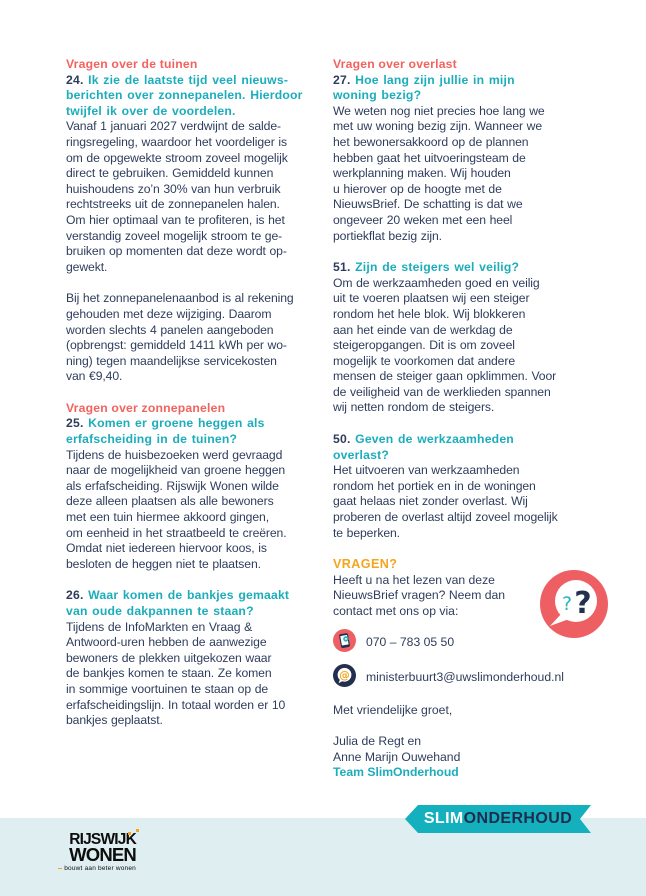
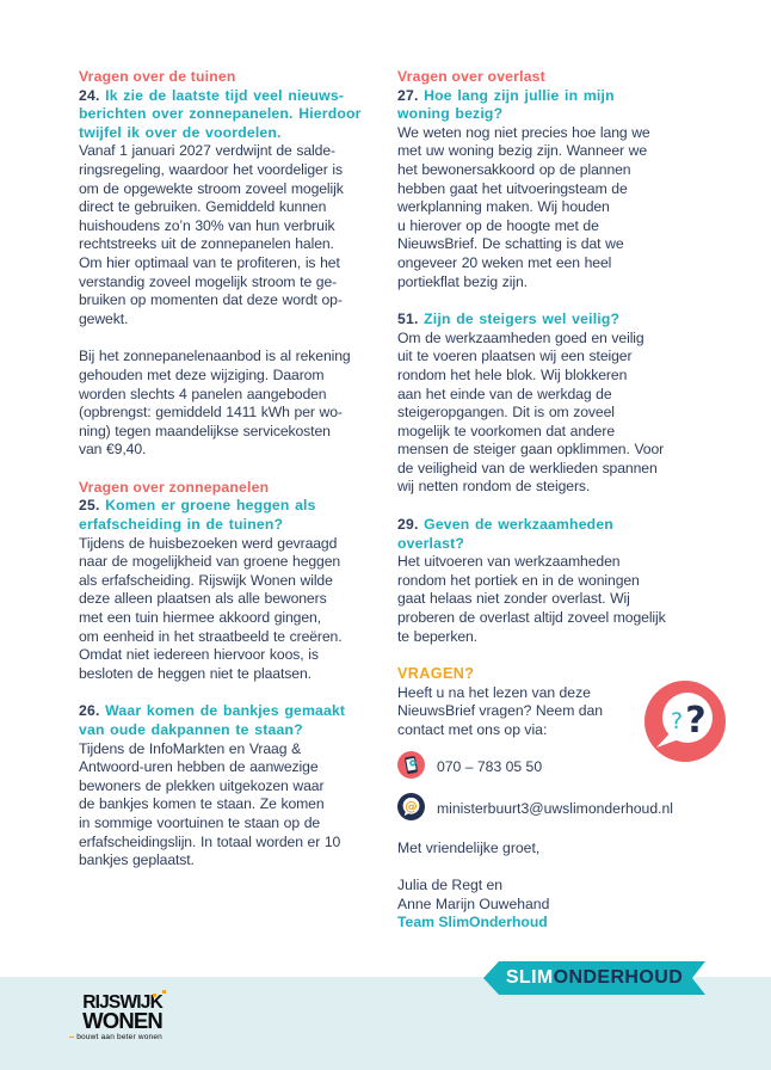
  Vragen over de tuinen
  24. Ik zie de laatste tijd veel nieuws-
  berichten over zonnepanelen. Hierdoor
  twijfel ik over de voordelen.
  Vanaf 1 januari 2027 verdwijnt de salde-
  ringsregeling, waardoor het voordeliger is
  om de opgewekte stroom zoveel mogelijk
  direct te gebruiken. Gemiddeld kunnen
  huishoudens zo’n 30% van hun verbruik
  rechtstreeks uit de zonnepanelen halen.
  Om hier optimaal van te profiteren, is het
  verstandig zoveel mogelijk stroom te ge-
  bruiken op momenten dat deze wordt op-
  gewekt.
  Bij het zonnepanelenaanbod is al rekening
  gehouden met deze wijziging. Daarom
  worden slechts 4 panelen aangeboden
  (opbrengst: gemiddeld 1411 kWh per wo-
  ning) tegen maandelijkse servicekosten
  van €9,40.
  Vragen over zonnepanelen
  25. Komen er groene heggen als
  erfafscheiding in de tuinen?
  Tijdens de huisbezoeken werd gevraagd
  naar de mogelijkheid van groene heggen
  als erfafscheiding. Rijswijk Wonen wilde
  deze alleen plaatsen als alle bewoners
  met een tuin hiermee akkoord gingen,
  om eenheid in het straatbeeld te creëren.
  Omdat niet iedereen hiervoor koos, is
  besloten de heggen niet te plaatsen.
  26. Waar komen de bankjes gemaakt
  van oude dakpannen te staan?
  Tijdens de InfoMarkten en Vraag &
  Antwoord-uren hebben de aanwezige
  bewoners de plekken uitgekozen waar
  de bankjes komen te staan. Ze komen
  in sommige voortuinen te staan op de
  erfafscheidingslijn. In totaal worden er 10
  bankjes geplaatst.
  Vragen over overlast
  27. Hoe lang zijn jullie in mijn
  woning bezig?
  We weten nog niet precies hoe lang we
  met uw woning bezig zijn. Wanneer we
  het bewonersakkoord op de plannen
  hebben gaat het uitvoeringsteam de
  werkplanning maken. Wij houden
  u hierover op de hoogte met de
  NieuwsBrief. De schatting is dat we
  ongeveer 20 weken met een heel
  portiekflat bezig zijn.
  51. Zijn de steigers wel veilig?
  Om de werkzaamheden goed en veilig
  uit te voeren plaatsen wij een steiger
  rondom het hele blok. Wij blokkeren
  aan het einde van de werkdag de
  steigeropgangen. Dit is om zoveel
  mogelijk te voorkomen dat andere
  mensen de steiger gaan opklimmen. Voor
  de veiligheid van de werklieden spannen
  wij netten rondom de steigers.
- 50. Geven de werkzaamheden
+ 29. Geven de werkzaamheden
  overlast?
  Het uitvoeren van werkzaamheden
  rondom het portiek en in de woningen
  gaat helaas niet zonder overlast. Wij
  proberen de overlast altijd zoveel mogelijk
  te beperken.
  VRAGEN?
  Heeft u na het lezen van deze
  NieuwsBrief vragen? Neem dan
  contact met ons op via:
  070 – 783 05 50
  @
  ministerbuurt3@uwslimonderhoud.nl
  Met vriendelijke groet,
  Julia de Regt en
  Anne Marijn Ouwehand
  Team SlimOnderhoud
  ?
  ?
  SLIM
  ONDERHOUD
  RIJSWIJK
  WONEN
